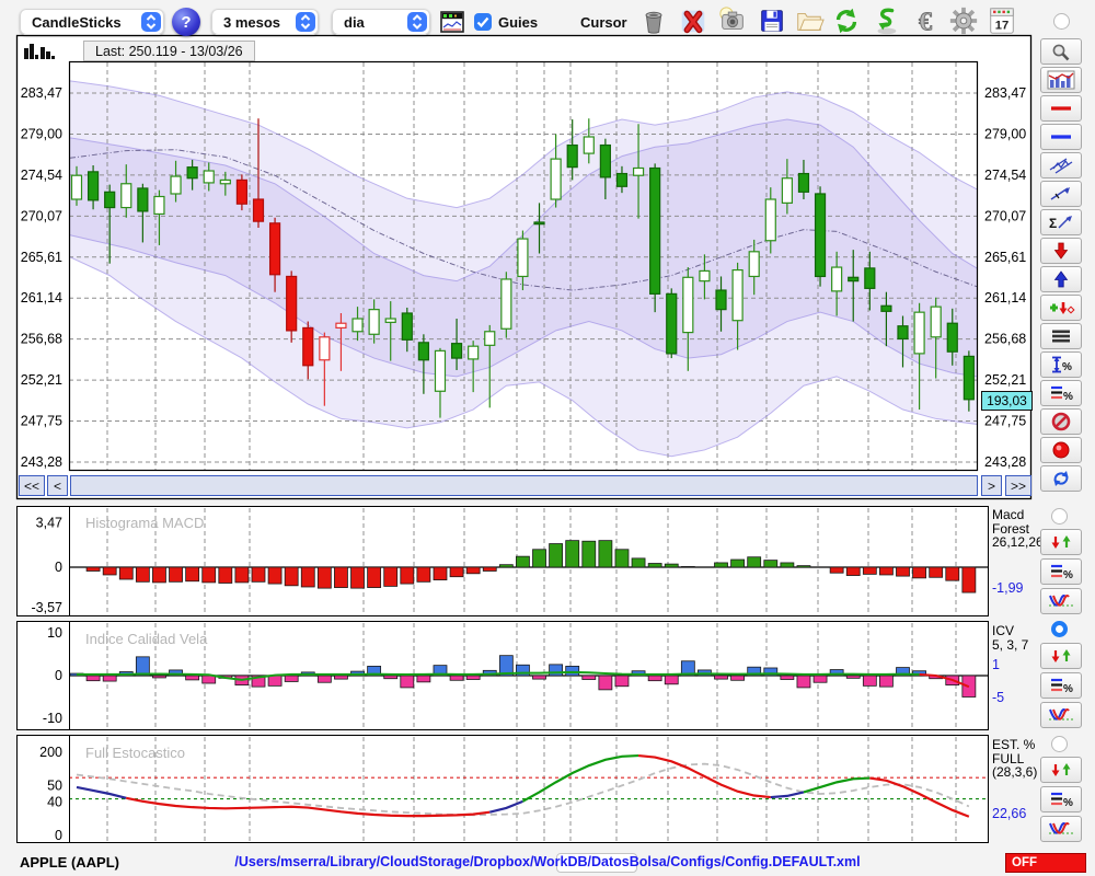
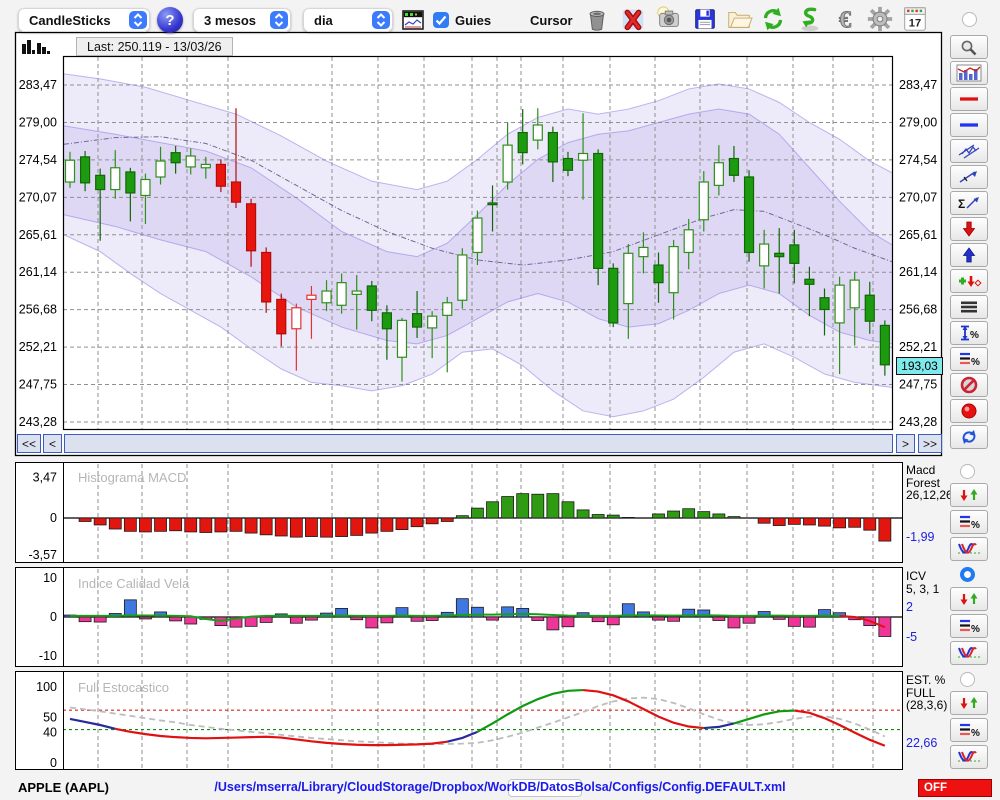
  283,47
  283,47
  279,00
  279,00
  274,54
  274,54
  270,07
  270,07
  265,61
  265,61
  261,14
  261,14
  256,68
  256,68
  252,21
  252,21
  247,75
  247,75
  243,28
  243,28
  3,47
  0
  -3,57
  10
  0
  -10
- 200
+ 100
  50
  40
  0
  CandleSticks
  ?
  3 mesos
  dia
  Guies
  Cursor
  €
  17
  Last: 250.119 - 13/03/26
  193,03
  Histograma MACD
  Indice Calidad Vela
  Full Estocastico
  Macd
  Forest
  26,12,2
  -1,99
  ICV
- 5, 3, 7
+ 5, 3, 1
- 1
+ 2
  -5
  EST. %
  FULL
  (28,3,6)
  22,66
  <<
  <
  >
  >>
  Σ
  %
  %
  %
  %
  %
  APPLE (AAPL)
  /Users/mserra/Library/CloudStorage/Dropbox/WorkDB/DatosBolsa/Configs/Config.DEFAULT.xml
  OFF
